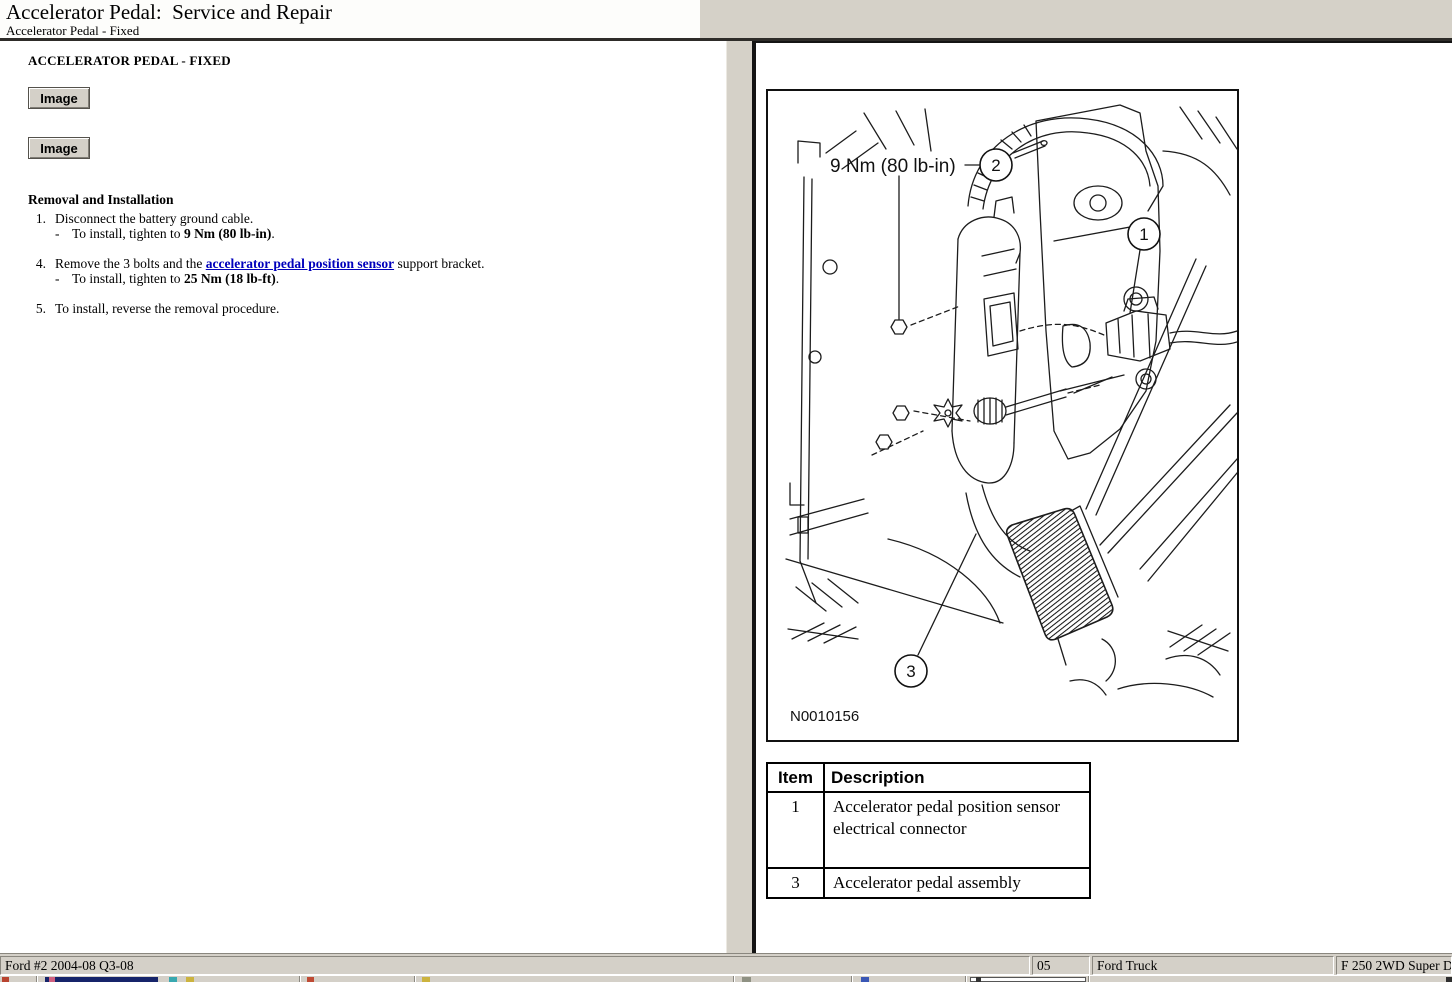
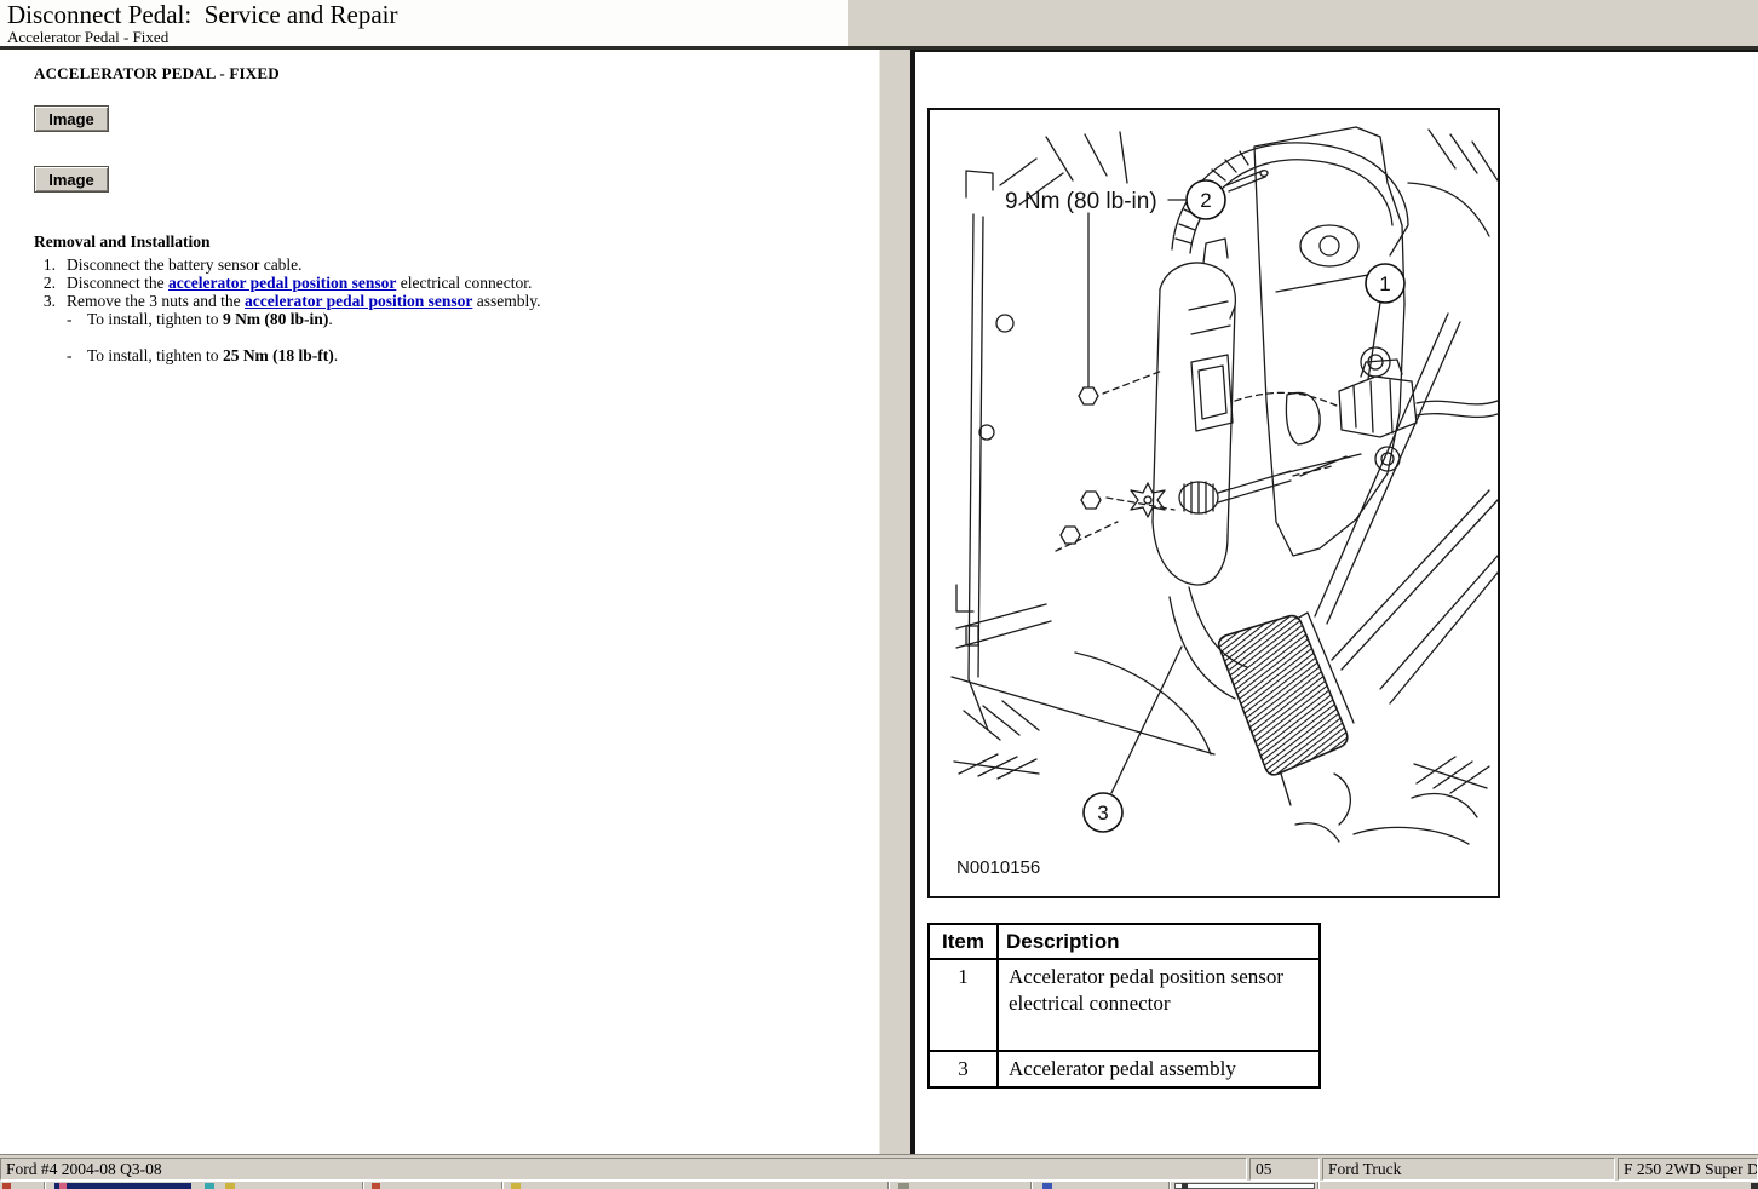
- Accelerator Pedal: Service and Repair
+ Disconnect Pedal: Service and Repair
  Accelerator Pedal - Fixed
  ACCELERATOR PEDAL - FIXED
  Image
  Image
  Removal and Installation
  1.
- Disconnect the battery ground cable.
+ Disconnect the battery sensor cable.
+ 2.
+ Disconnect the accelerator pedal position sensor electrical connector.
+ 3.
+ Remove the 3 nuts and the accelerator pedal position sensor assembly.
  -
  To install, tighten to 9 Nm (80 lb-in).
- 4.
- Remove the 3 bolts and the accelerator pedal position sensor support bracket.
  -
  To install, tighten to 25 Nm (18 lb-ft).
- 5.
- To install, reverse the removal procedure.
  9 Nm (80 lb-in)
  2
  1
  3
  N0010156
  Item	Description
  1	Accelerator pedal position sensor electrical connector
  3	Accelerator pedal assembly
- Ford #2 2004-08 Q3-08
+ Ford #4 2004-08 Q3-08
  05
  Ford Truck
  F 250 2WD Super D
